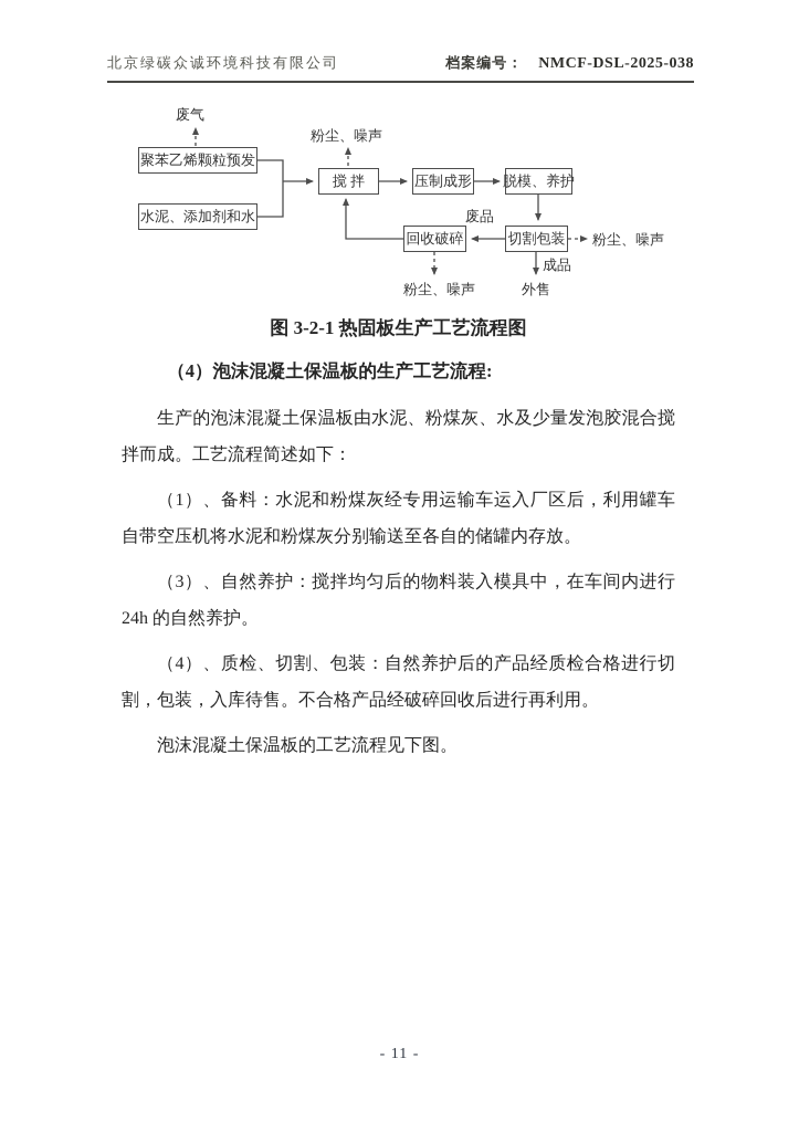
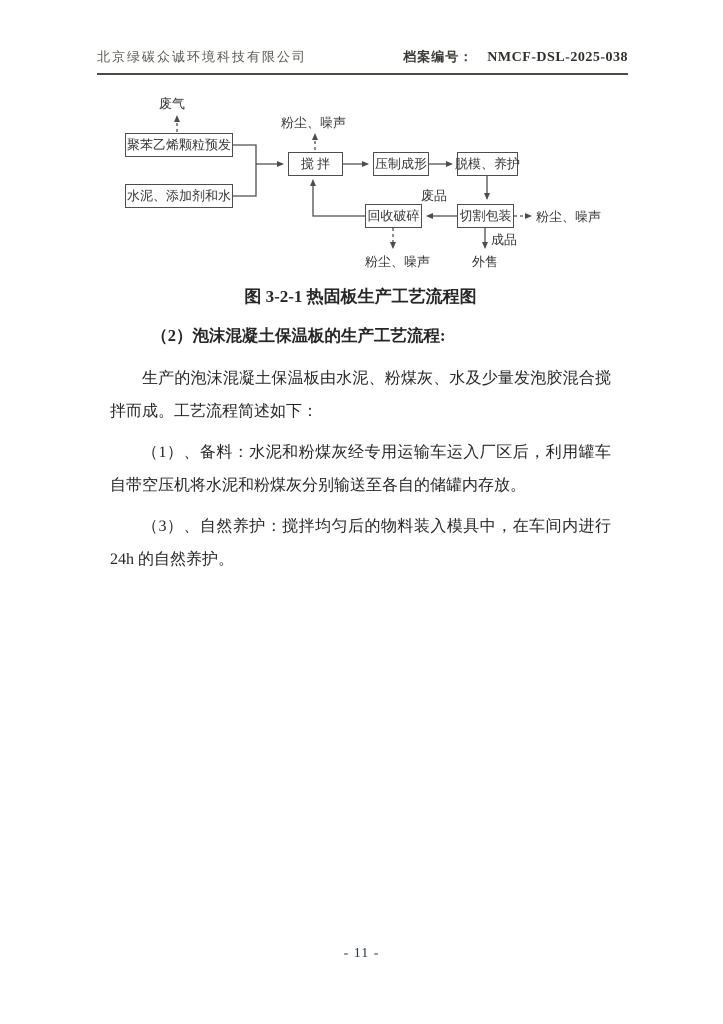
  北京绿碳众诚环境科技有限公司
  档案编号：
  NMCF-DSL-2025-038
  聚苯乙烯颗粒预发
  水泥、添加剂和水
  搅 拌
  压制成形
  脱模、养护
  回收破碎
  切割包装
  废气
  粉尘、噪声
  废品
  粉尘、噪声
  成品
  外售
  粉尘、噪声
  图 3-2-1 热固板生产工艺流程图
- （4）泡沫混凝土保温板的生产工艺流程:
+ （2）泡沫混凝土保温板的生产工艺流程:
  生产的泡沫混凝土保温板由水泥、粉煤灰、水及少量发泡胶混合搅拌而成。工艺流程简述如下：
  （1）、备料：水泥和粉煤灰经专用运输车运入厂区后，利用罐车自带空压机将水泥和粉煤灰分别输送至各自的储罐内存放。
  （3）、自然养护：搅拌均匀后的物料装入模具中，在车间内进行 24h 的自然养护。
- （4）、质检、切割、包装：自然养护后的产品经质检合格进行切割，包装，入库待售。不合格产品经破碎回收后进行再利用。
- 泡沫混凝土保温板的工艺流程见下图。
  - 11 -
